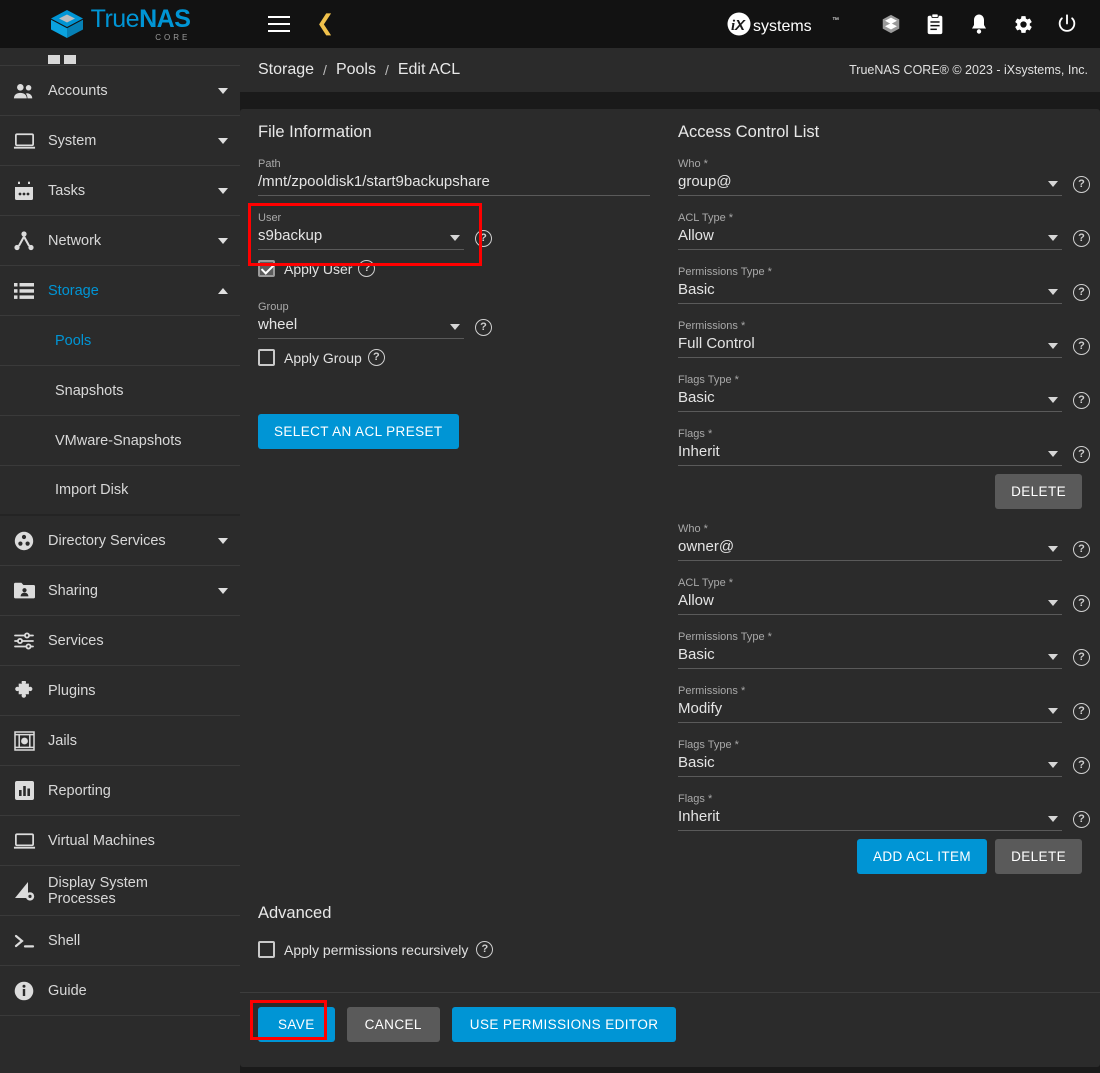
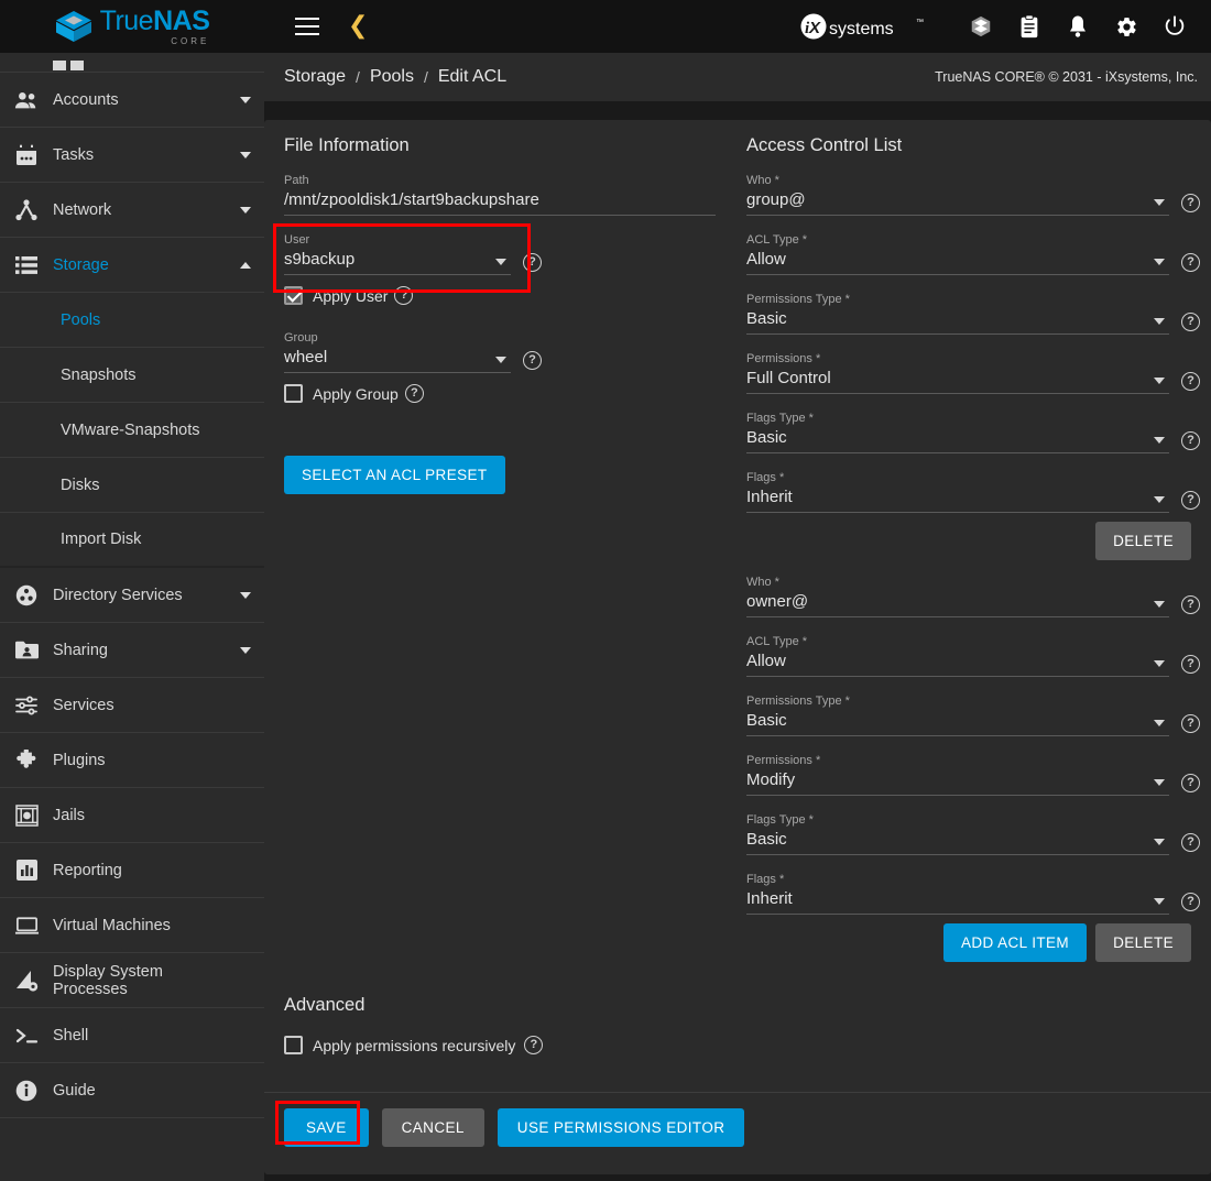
  TrueNAS
  CORE
  ❮
  i
  X
  systems
  Accounts
- System
  Tasks
  Network
  Storage
  Pools
  Snapshots
  VMware-Snapshots
+ Disks
  Import Disk
  Directory Services
  Sharing
  Services
  Plugins
  Jails
  Reporting
  Virtual Machines
  Display System Processes
  Shell
  Guide
  Storage
  /
  Pools
  /
  Edit ACL
- TrueNAS CORE® © 2023 - iXsystems, Inc.
+ TrueNAS CORE® © 2031 - iXsystems, Inc.
  File Information
  Path
  /mnt/zpooldisk1/start9backupshare
  User
  s9backup
  ?
  Apply User
  ?
  Group
  wheel
  ?
  Apply Group
  ?
  SELECT AN ACL PRESET
  Access Control List
  Who *
  group@
  ?
  ACL Type *
  Allow
  ?
  Permissions Type *
  Basic
  ?
  Permissions *
  Full Control
  ?
  Flags Type *
  Basic
  ?
  Flags *
  Inherit
  ?
  DELETE
  Who *
  owner@
  ?
  ACL Type *
  Allow
  ?
  Permissions Type *
  Basic
  ?
  Permissions *
  Modify
  ?
  Flags Type *
  Basic
  ?
  Flags *
  Inherit
  ?
  ADD ACL ITEM
  DELETE
  Advanced
  Apply permissions recursively
  ?
  SAVE
  CANCEL
  USE PERMISSIONS EDITOR
